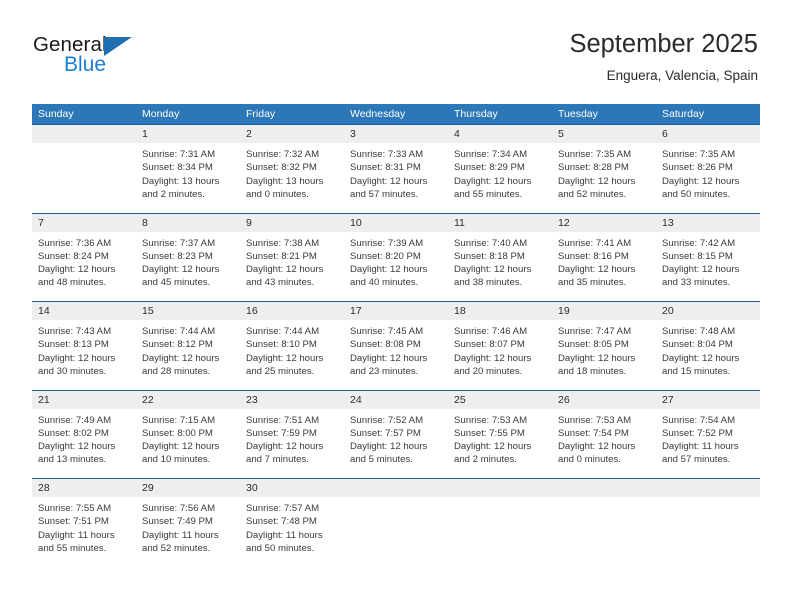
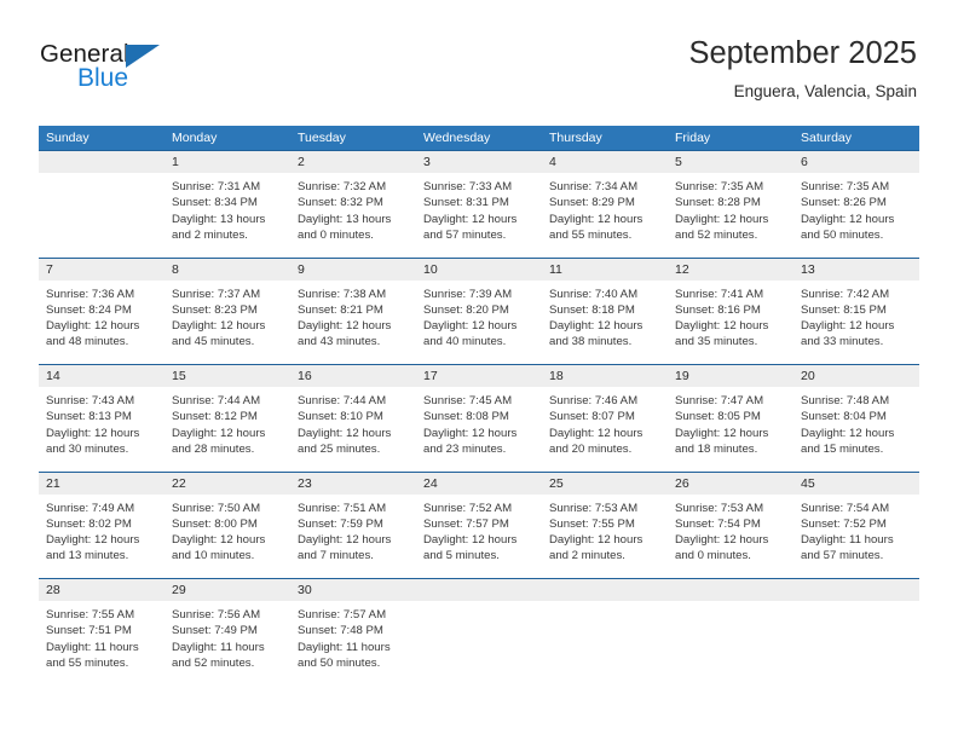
  General
  Blue
  September 2025
  Enguera, Valencia, Spain
  Sunday
  Monday
- Friday
+ Tuesday
  Wednesday
  Thursday
- Tuesday
+ Friday
  Saturday
  1
  Sunrise: 7:31 AM
  Sunset: 8:34 PM
  Daylight: 13 hours
  and 2 minutes.
  2
  Sunrise: 7:32 AM
  Sunset: 8:32 PM
  Daylight: 13 hours
  and 0 minutes.
  3
  Sunrise: 7:33 AM
  Sunset: 8:31 PM
  Daylight: 12 hours
  and 57 minutes.
  4
  Sunrise: 7:34 AM
  Sunset: 8:29 PM
  Daylight: 12 hours
  and 55 minutes.
  5
  Sunrise: 7:35 AM
  Sunset: 8:28 PM
  Daylight: 12 hours
  and 52 minutes.
  6
  Sunrise: 7:35 AM
  Sunset: 8:26 PM
  Daylight: 12 hours
  and 50 minutes.
  7
  Sunrise: 7:36 AM
  Sunset: 8:24 PM
  Daylight: 12 hours
  and 48 minutes.
  8
  Sunrise: 7:37 AM
  Sunset: 8:23 PM
  Daylight: 12 hours
  and 45 minutes.
  9
  Sunrise: 7:38 AM
  Sunset: 8:21 PM
  Daylight: 12 hours
  and 43 minutes.
  10
  Sunrise: 7:39 AM
  Sunset: 8:20 PM
  Daylight: 12 hours
  and 40 minutes.
  11
  Sunrise: 7:40 AM
  Sunset: 8:18 PM
  Daylight: 12 hours
  and 38 minutes.
  12
  Sunrise: 7:41 AM
  Sunset: 8:16 PM
  Daylight: 12 hours
  and 35 minutes.
  13
  Sunrise: 7:42 AM
  Sunset: 8:15 PM
  Daylight: 12 hours
  and 33 minutes.
  14
  Sunrise: 7:43 AM
  Sunset: 8:13 PM
  Daylight: 12 hours
  and 30 minutes.
  15
  Sunrise: 7:44 AM
  Sunset: 8:12 PM
  Daylight: 12 hours
  and 28 minutes.
  16
  Sunrise: 7:44 AM
  Sunset: 8:10 PM
  Daylight: 12 hours
  and 25 minutes.
  17
  Sunrise: 7:45 AM
  Sunset: 8:08 PM
  Daylight: 12 hours
  and 23 minutes.
  18
  Sunrise: 7:46 AM
  Sunset: 8:07 PM
  Daylight: 12 hours
  and 20 minutes.
  19
  Sunrise: 7:47 AM
  Sunset: 8:05 PM
  Daylight: 12 hours
  and 18 minutes.
  20
  Sunrise: 7:48 AM
  Sunset: 8:04 PM
  Daylight: 12 hours
  and 15 minutes.
  21
  Sunrise: 7:49 AM
  Sunset: 8:02 PM
  Daylight: 12 hours
  and 13 minutes.
  22
- Sunrise: 7:15 AM
+ Sunrise: 7:50 AM
  Sunset: 8:00 PM
  Daylight: 12 hours
  and 10 minutes.
  23
  Sunrise: 7:51 AM
  Sunset: 7:59 PM
  Daylight: 12 hours
  and 7 minutes.
  24
  Sunrise: 7:52 AM
  Sunset: 7:57 PM
  Daylight: 12 hours
  and 5 minutes.
  25
  Sunrise: 7:53 AM
  Sunset: 7:55 PM
  Daylight: 12 hours
  and 2 minutes.
  26
  Sunrise: 7:53 AM
  Sunset: 7:54 PM
  Daylight: 12 hours
  and 0 minutes.
- 27
+ 45
  Sunrise: 7:54 AM
  Sunset: 7:52 PM
  Daylight: 11 hours
  and 57 minutes.
  28
  Sunrise: 7:55 AM
  Sunset: 7:51 PM
  Daylight: 11 hours
  and 55 minutes.
  29
  Sunrise: 7:56 AM
  Sunset: 7:49 PM
  Daylight: 11 hours
  and 52 minutes.
  30
  Sunrise: 7:57 AM
  Sunset: 7:48 PM
  Daylight: 11 hours
  and 50 minutes.
